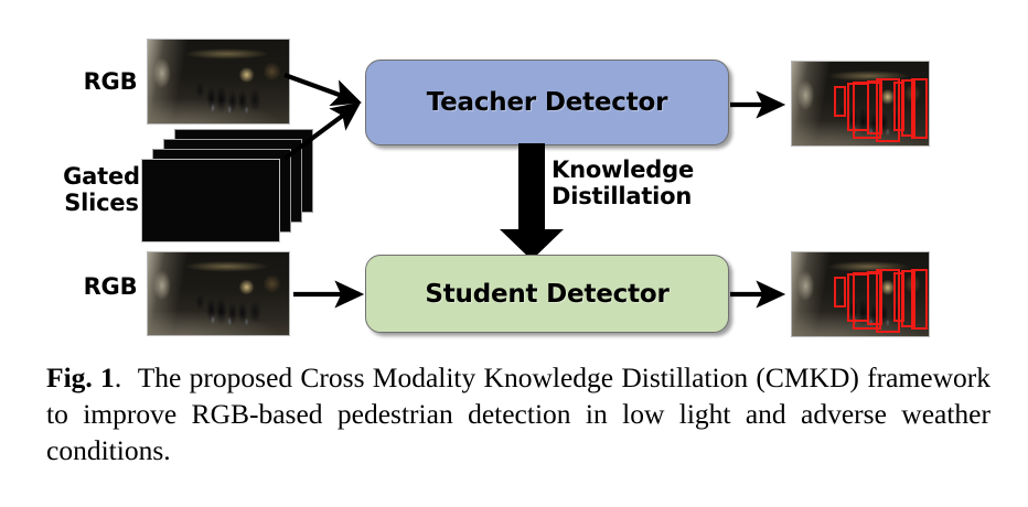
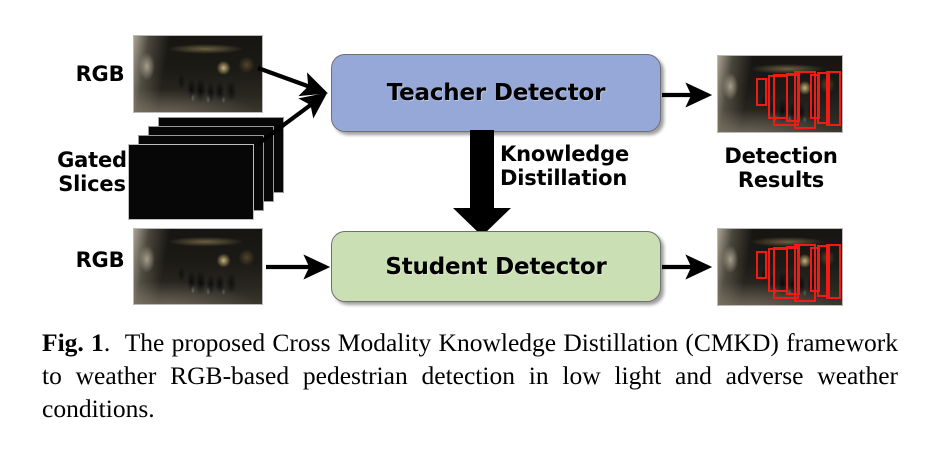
  RGB
  Gated
  Slices
  RGB
  Teacher Detector
+ Detection
+ Results
  Knowledge
  Distillation
  Student Detector
- Fig. 1. The proposed Cross Modality Knowledge Distillation (CMKD) framework to improve RGB-based pedestrian detection in low light and adverse weather conditions.
+ Fig. 1. The proposed Cross Modality Knowledge Distillation (CMKD) framework to weather RGB-based pedestrian detection in low light and adverse weather conditions.
